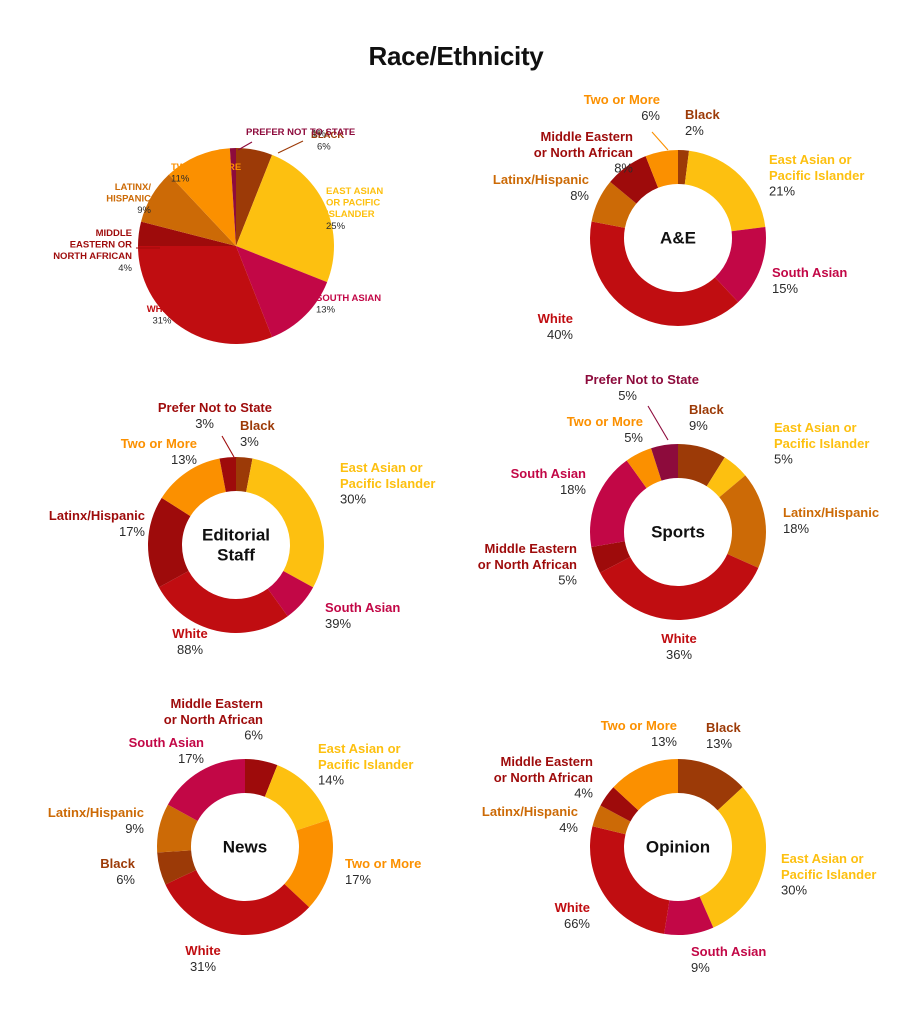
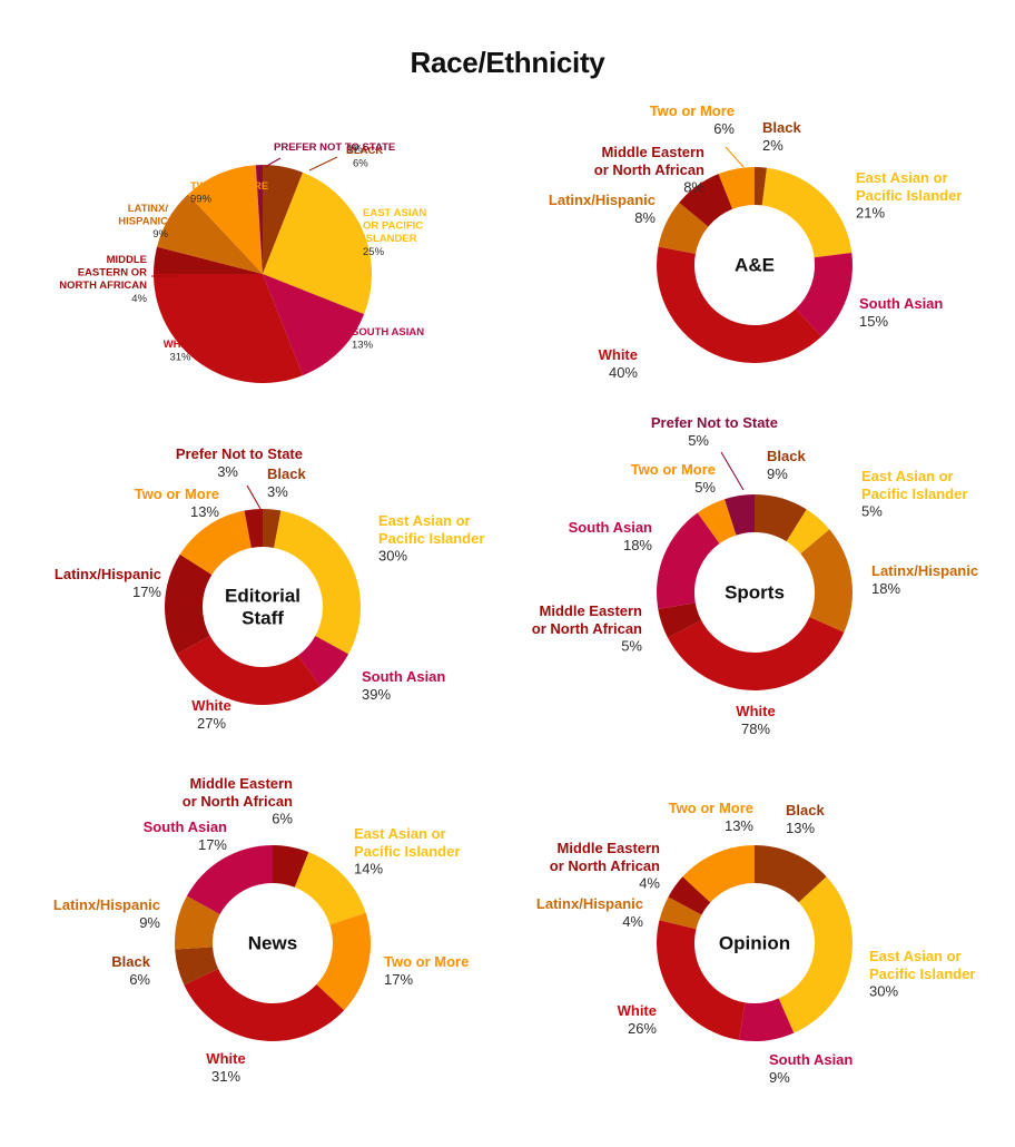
  Race/Ethnicity
  BLACK
  6%
  EAST ASIAN
  OR PACIFIC
  ISLANDER
  25%
  SOUTH ASIAN
  13%
  WHITE
  31%
  MIDDLE
  EASTERN OR
  NORTH AFRICAN
  4%
  LATINX/
  HISPANIC
  9%
  TWO OR MORE
- 11%
+ 99%
  PREFER NOT TO STATE
  1%
  A&E
  Black
  2%
  East Asian or
  Pacific Islander
  21%
  South Asian
  15%
  White
  40%
  Latinx/Hispanic
  8%
  Middle Eastern
  or North African
  8%
  Two or More
  6%
  Editorial
  Staff
  Black
  3%
  East Asian or
  Pacific Islander
  30%
  South Asian
  39%
  White
- 88%
+ 27%
  Latinx/Hispanic
  17%
  Two or More
  13%
  Prefer Not to State
  3%
  Sports
  Black
  9%
  East Asian or
  Pacific Islander
  5%
  Latinx/Hispanic
  18%
  White
- 36%
+ 78%
  Middle Eastern
  or North African
  5%
  South Asian
  18%
  Two or More
  5%
  Prefer Not to State
  5%
  News
  Middle Eastern
  or North African
  6%
  East Asian or
  Pacific Islander
  14%
  Two or More
  17%
  White
  31%
  Black
  6%
  Latinx/Hispanic
  9%
  South Asian
  17%
  Opinion
  Black
  13%
  East Asian or
  Pacific Islander
  30%
  South Asian
  9%
  White
- 66%
+ 26%
  Latinx/Hispanic
  4%
  Middle Eastern
  or North African
  4%
  Two or More
  13%
